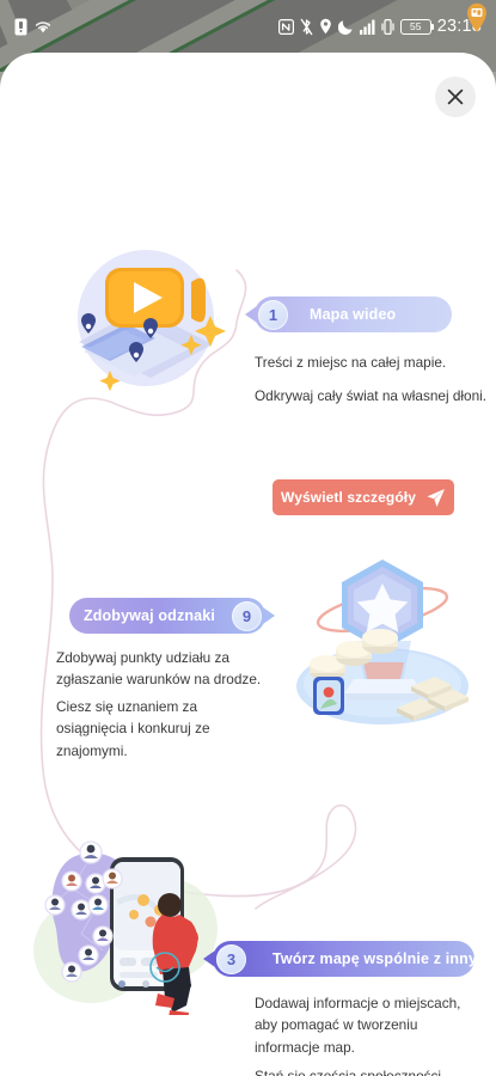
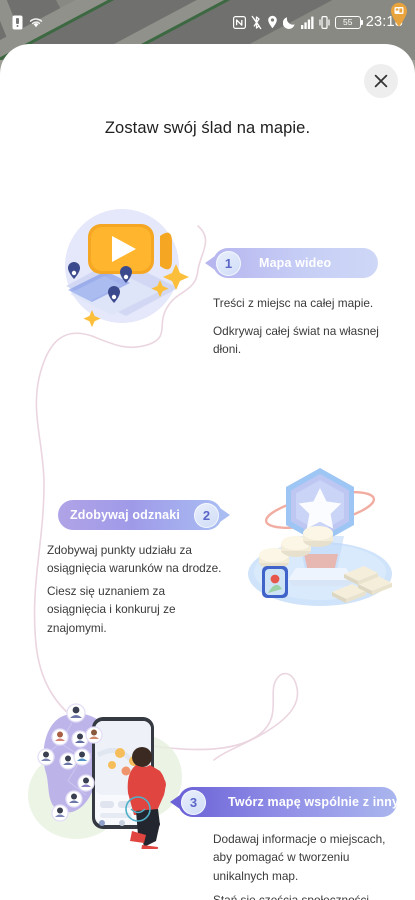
  55
  23:1
+ Zostaw swój ślad na mapie.
  1
  Mapa wideo
  Treści z miejsc na całej mapie.
- Odkrywaj cały świat na własnej dłoni.
+ Odkrywaj całej świat na własnej dłoni.
- Wyświetl szczegóły
  Zdobywaj odznaki
- 9
+ 2
- Zdobywaj punkty udziału za zgłaszanie warunków na drodze.
+ Zdobywaj punkty udziału za osiągnięcia warunków na drodze.
  Ciesz się uznaniem za osiągnięcia i konkuruj ze znajomymi.
  3
  Twórz mapę wspólnie z innymi
- Dodawaj informacje o miejscach, aby pomagać w tworzeniu informacje map.
+ Dodawaj informacje o miejscach, aby pomagać w tworzeniu unikalnych map.
